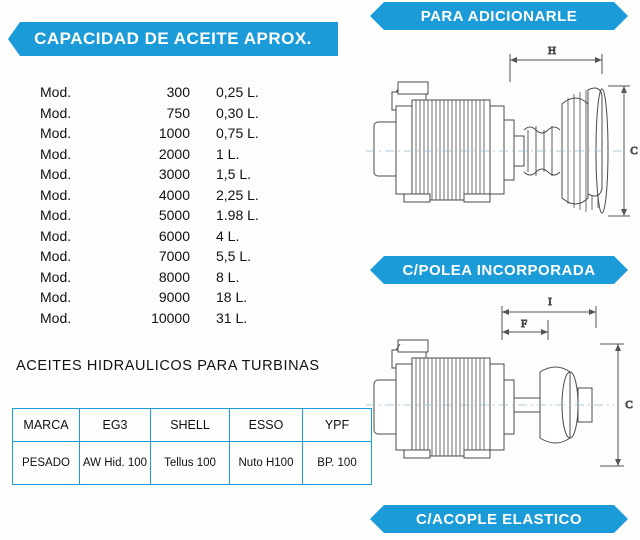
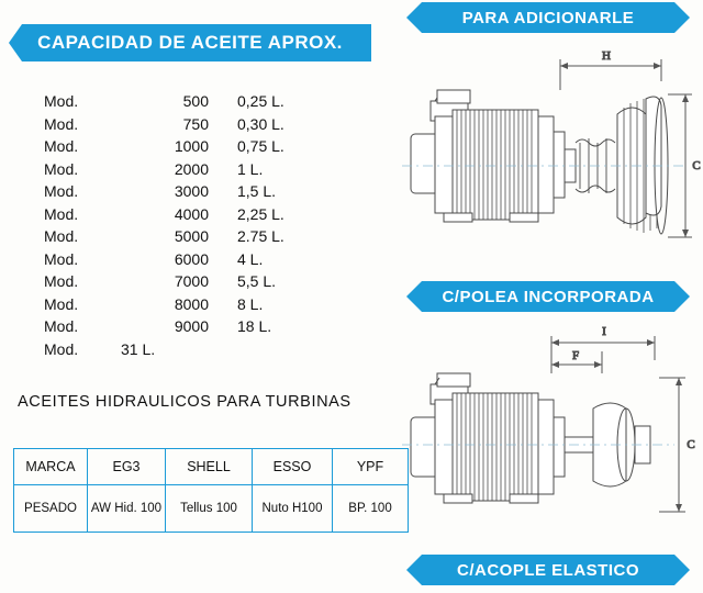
  CAPACIDAD DE ACEITE APROX.
  Mod.
- 300
+ 500
  0,25 L.
  Mod.
  750
  0,30 L.
  Mod.
  1000
  0,75 L.
  Mod.
  2000
  1 L.
  Mod.
  3000
  1,5 L.
  Mod.
  4000
  2,25 L.
  Mod.
  5000
- 1.98 L.
+ 2.75 L.
  Mod.
  6000
  4 L.
  Mod.
  7000
  5,5 L.
  Mod.
  8000
  8 L.
  Mod.
  9000
  18 L.
  Mod.
- 10000
  31 L.
  ACEITES HIDRAULICOS PARA TURBINAS
  MARCA	EG3	SHELL	ESSO	YPF
  PESADO	AW Hid. 100	Tellus 100	Nuto H100	BP. 100
  PARA ADICIONARLE
  H
  C
  C/POLEA INCORPORADA
  I
  F
  C
  C/ACOPLE ELASTICO
